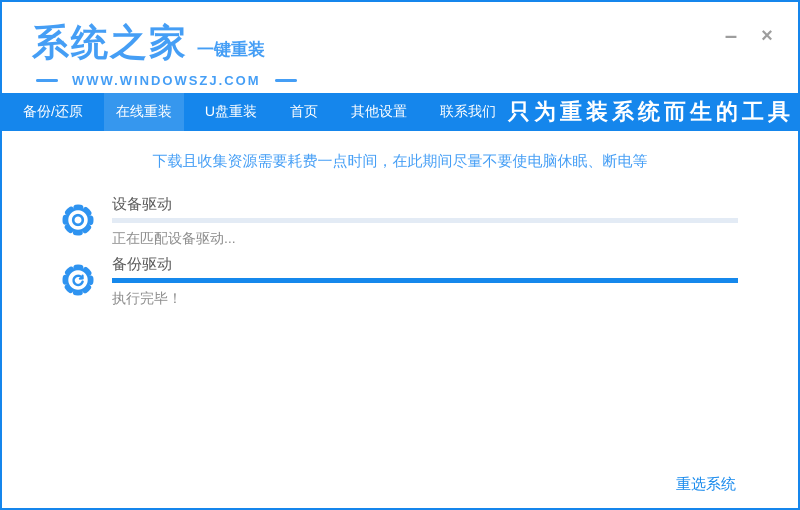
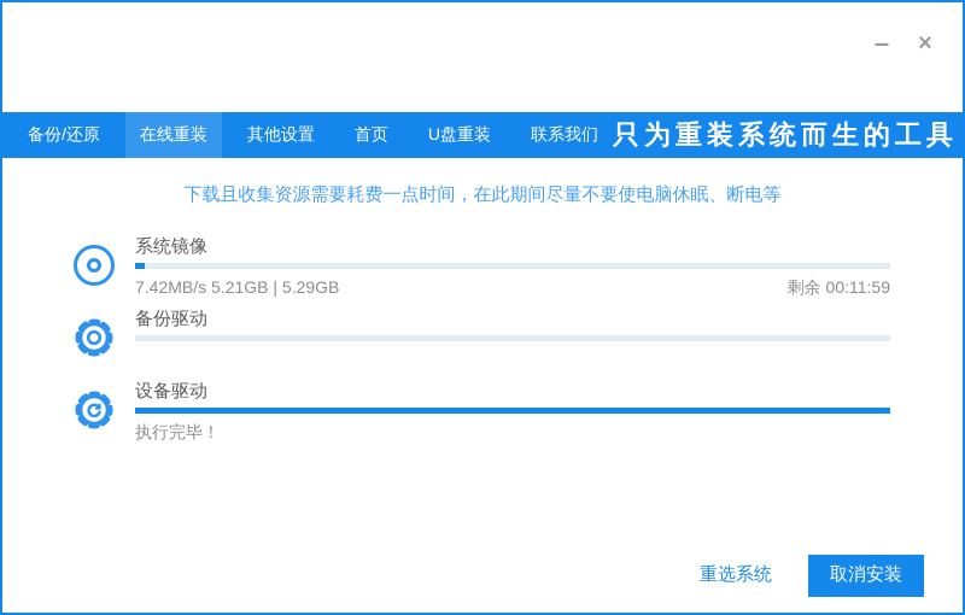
- 系统之家
- 一键重装
- WWW.WINDOWSZJ.COM
  –
  ×
  备份/还原
  在线重装
- U盘重装
+ 其他设置
  首页
- 其他设置
+ U盘重装
  联系我们
  只为重装系统而生的工具
  下载且收集资源需要耗费一点时间，在此期间尽量不要使电脑休眠、断电等
+ 系统镜像
+ 7.42MB/s 5.21GB | 5.29GB
+ 剩余 00:11:59
- 设备驱动
+ 备份驱动
- 正在匹配设备驱动...
- 备份驱动
+ 设备驱动
  执行完毕！
  重选系统
+ 取消安装
